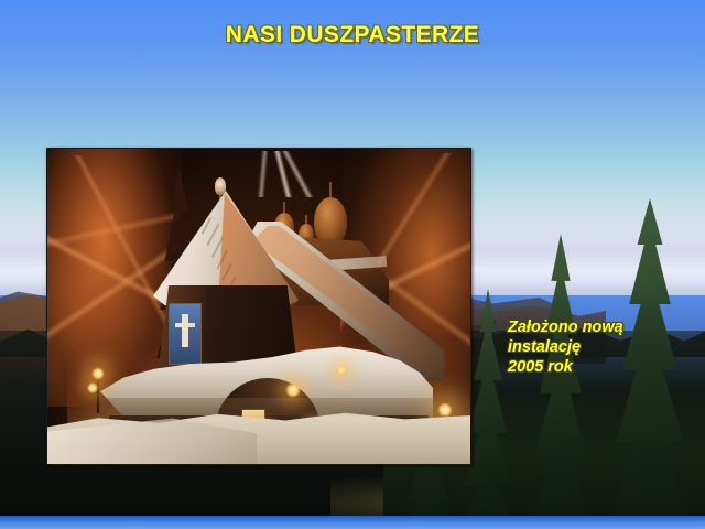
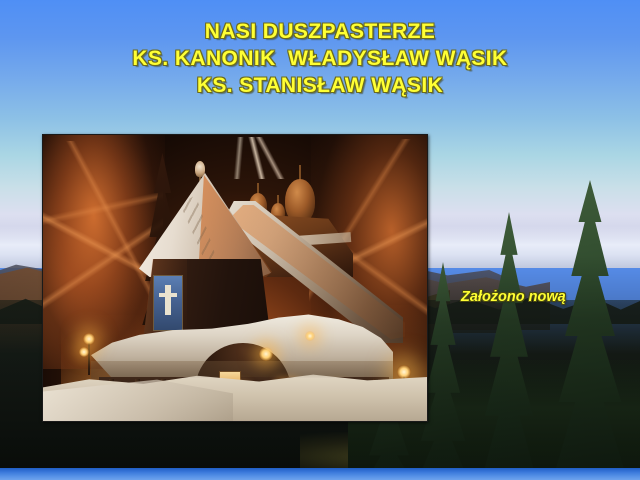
  NASI DUSZPASTERZE
+ KS. KANONIK WŁADYSŁAW WĄSIK
+ KS. STANISŁAW WĄSIK
  Założono nową
- instalację
- 2005 rok
